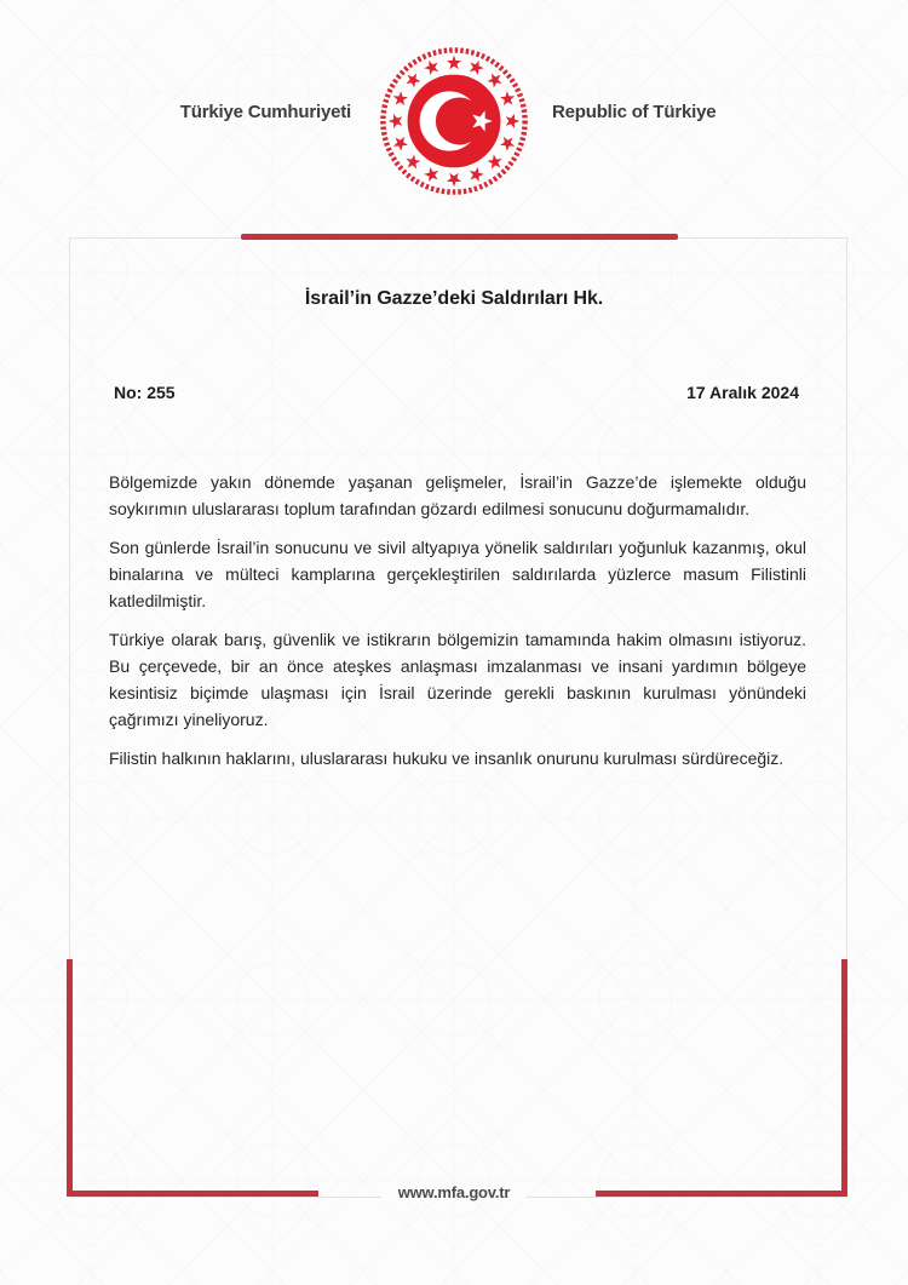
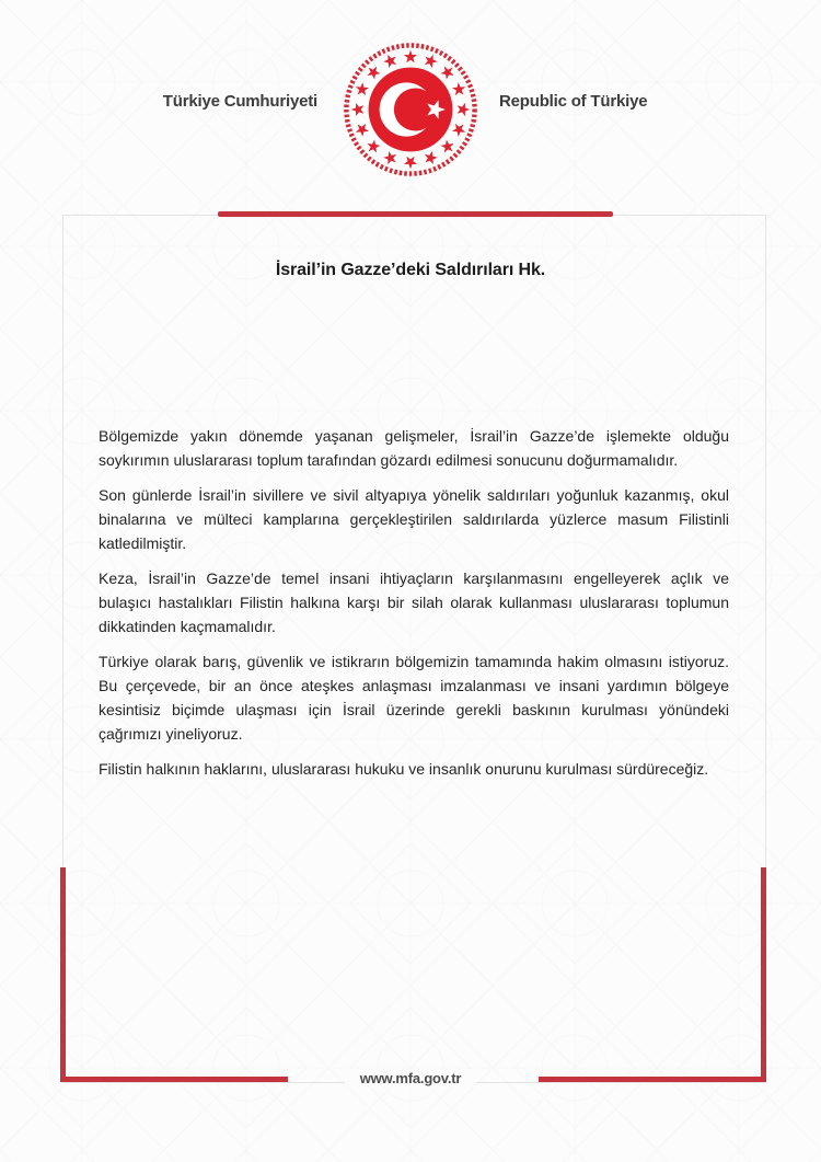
  Türkiye Cumhuriyeti
  Republic of Türkiye
  İsrail’in Gazze’deki Saldırıları Hk.
- No: 255
- 17 Aralık 2024
  Bölgemizde yakın dönemde yaşanan gelişmeler, İsrail’in Gazze’de işlemekte olduğu soykırımın uluslararası toplum tarafından gözardı edilmesi sonucunu doğurmamalıdır.
- Son günlerde İsrail’in sonucunu ve sivil altyapıya yönelik saldırıları yoğunluk kazanmış, okul binalarına ve mülteci kamplarına gerçekleştirilen saldırılarda yüzlerce masum Filistinli katledilmiştir.
+ Son günlerde İsrail’in sivillere ve sivil altyapıya yönelik saldırıları yoğunluk kazanmış, okul binalarına ve mülteci kamplarına gerçekleştirilen saldırılarda yüzlerce masum Filistinli katledilmiştir.
+ Keza, İsrail’in Gazze’de temel insani ihtiyaçların karşılanmasını engelleyerek açlık ve bulaşıcı hastalıkları Filistin halkına karşı bir silah olarak kullanması uluslararası toplumun dikkatinden kaçmamalıdır.
  Türkiye olarak barış, güvenlik ve istikrarın bölgemizin tamamında hakim olmasını istiyoruz. Bu çerçevede, bir an önce ateşkes anlaşması imzalanması ve insani yardımın bölgeye kesintisiz biçimde ulaşması için İsrail üzerinde gerekli baskının kurulması yönündeki çağrımızı yineliyoruz.
  Filistin halkının haklarını, uluslararası hukuku ve insanlık onurunu kurulması sürdüreceğiz.
  www.mfa.gov.tr
